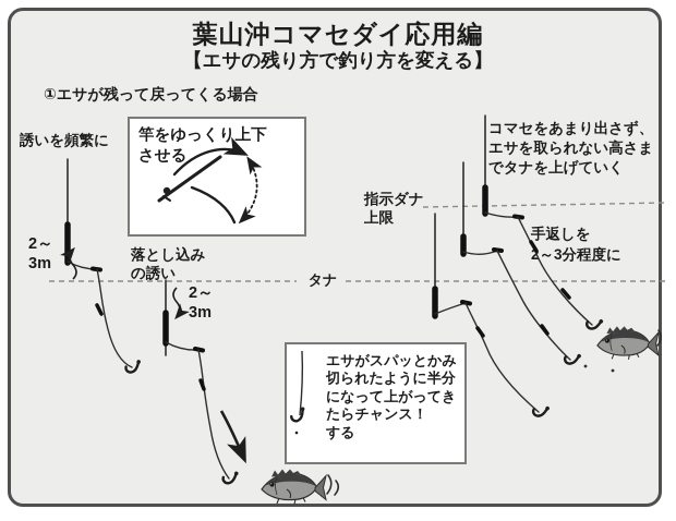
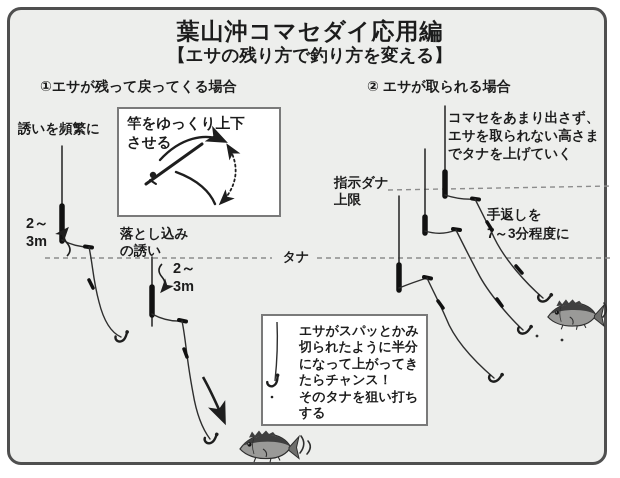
  葉山沖コマセダイ応用編
  【エサの残り方で釣り方を変える】
  ①エサが残って戻ってくる場合
+ ② エサが取られる場合
  誘いを頻繁に
  2～
  3m
  竿をゆっくり上下
  させる
  落とし込み
  の誘い
  2～
  3m
  タナ
  指示ダナ
  上限
  コマセをあまり出さず、
  エサを取られない高さま
  でタナを上げていく
  手返しを
- 2～3分程度に
+ 7～3分程度に
  エサがスパッとかみ
  切られたように半分
  になって上がってき
  たらチャンス！
+ そのタナを狙い打ち
  する
